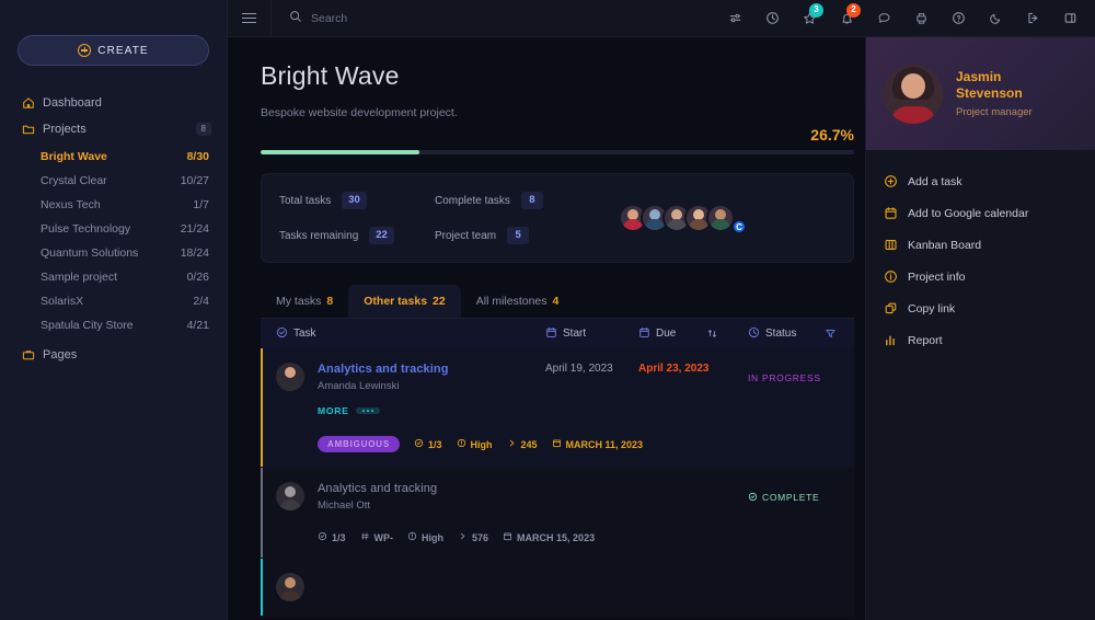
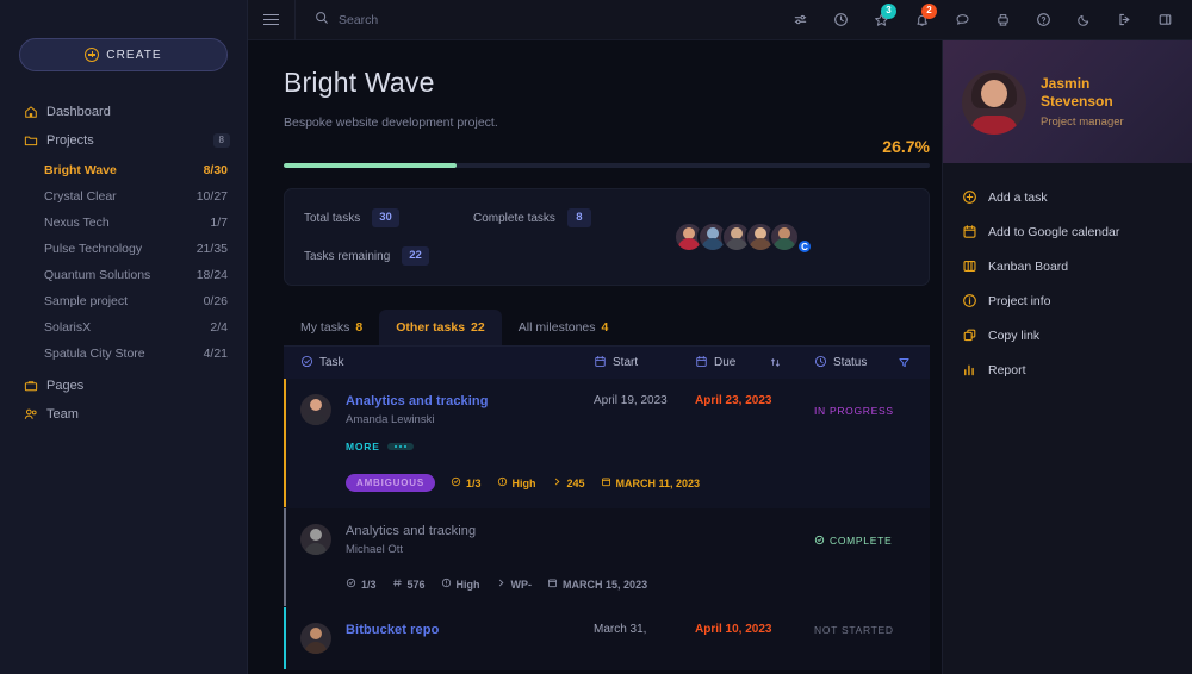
  CREATE
  Dashboard
  Projects
  8
  Bright Wave
  8/30
  Crystal Clear
  10/27
  Nexus Tech
  1/7
  Pulse Technology
- 21/24
+ 21/35
  Quantum Solutions
  18/24
  Sample project
  0/26
  SolarisX
  2/4
  Spatula City Store
  4/21
  Pages
+ Team
  Search
  3
  2
  Bright Wave
  Bespoke website development project.
  26.7%
  Total tasks
  30
  Complete tasks
  8
  Tasks remaining
  22
- Project team
- 5
  C
  My tasks
  8
  Other tasks
  22
  All milestones
  4
  Task
  Start
  Due
  Status
  Analytics and tracking
  Amanda Lewinski
  April 19, 2023
  April 23, 2023
  IN PROGRESS
  MORE
  AMBIGUOUS
  1/3
  High
  245
  MARCH 11, 2023
  Analytics and tracking
  Michael Ott
  COMPLETE
  1/3
- WP-
+ 576
  High
- 576
+ WP-
  MARCH 15, 2023
+ Bitbucket repo
+ March 31,
+ April 10, 2023
+ NOT STARTED
  Jasmin
  Stevenson
  Project manager
  Add a task
  Add to Google calendar
  Kanban Board
  Project info
  Copy link
  Report
